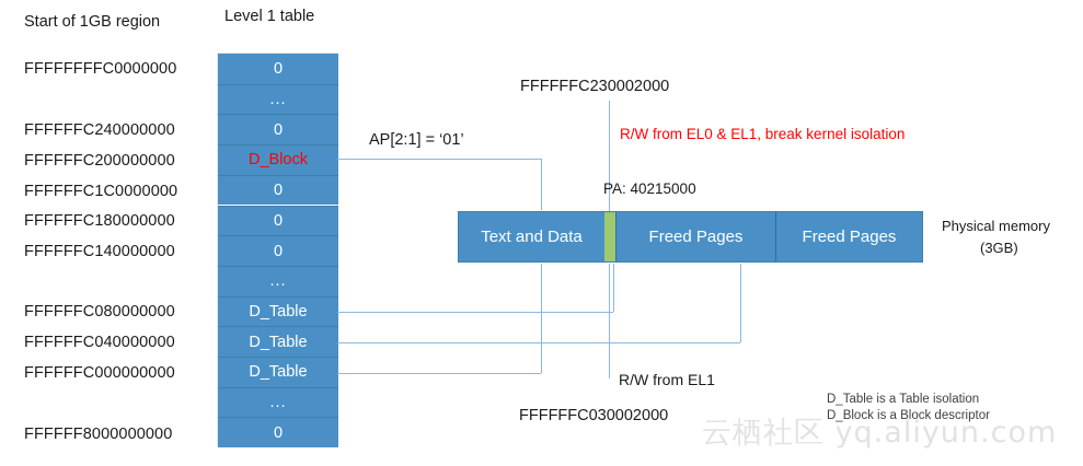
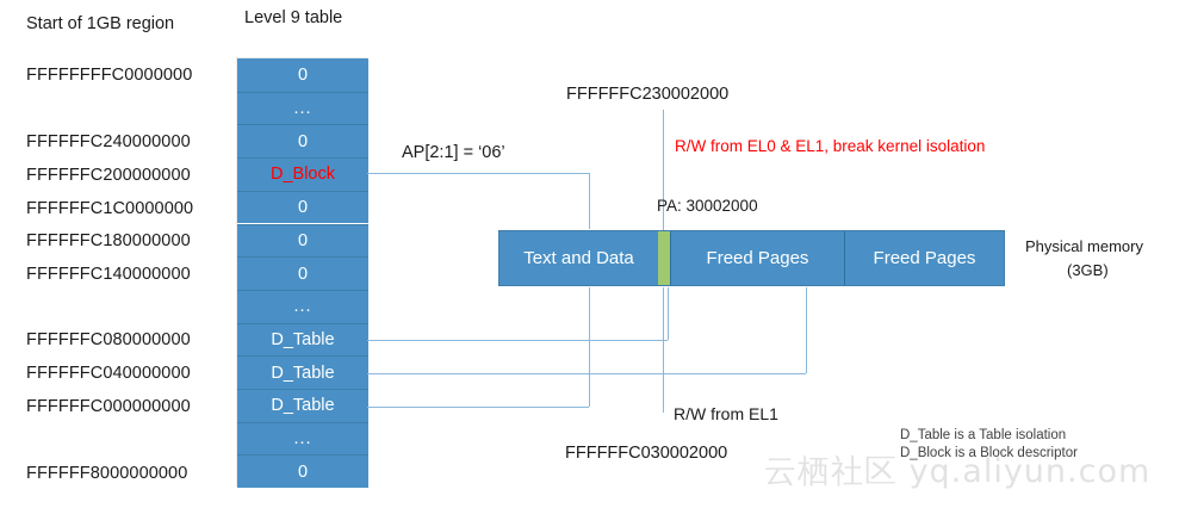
  Start of 1GB region
- Level 1 table
+ Level 9 table
  FFFFFFFFC0000000
  FFFFFFC240000000
  FFFFFFC200000000
  FFFFFFC1C0000000
  FFFFFFC180000000
  FFFFFFC140000000
  FFFFFFC080000000
  FFFFFFC040000000
  FFFFFFC000000000
  FFFFFF8000000000
  0
  ...
  0
  D_Block
  0
  0
  0
  ...
  D_Table
  D_Table
  D_Table
  ...
  0
  Text and Data
  Freed Pages
  Freed Pages
  Physical memory
  (3GB)
- AP[2:1] = ‘01’
+ AP[2:1] = ‘06’
  FFFFFFC230002000
  R/W from EL0 & EL1, break kernel isolation
- PA: 40215000
+ PA: 30002000
  R/W from EL1
  FFFFFFC030002000
  D_Table is a Table isolation
  D_Block is a Block descriptor
  云栖社区 yq.aliyun.com
